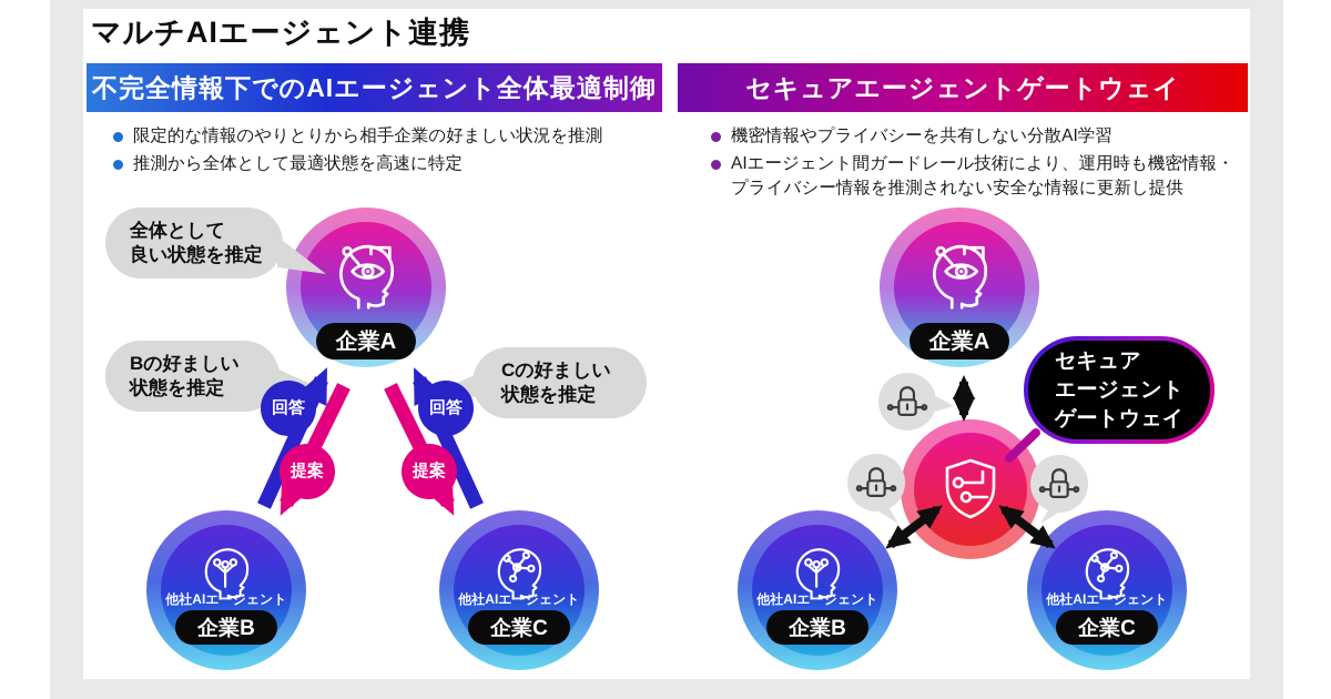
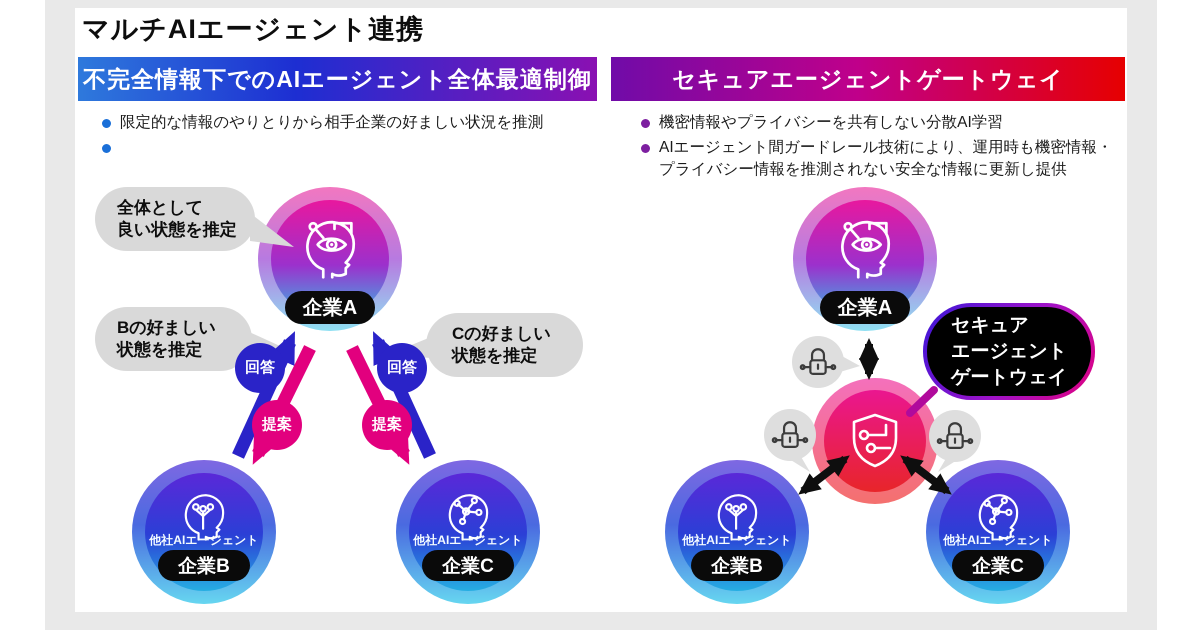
  マルチAIエージェント連携
  不完全情報下でのAIエージェント全体最適制御
  セキュアエージェントゲートウェイ
  限定的な情報のやりとりから相手企業の好ましい状況を推測
- 推測から全体として最適状態を高速に特定
  機密情報やプライバシーを共有しない分散AI学習
  AIエージェント間ガードレール技術により、運用時も機密情報・
  プライバシー情報を推測されない安全な情報に更新し提供
  企業A
  他社AIエージェント
  企業B
  他社AIエージェント
  企業C
  全体として
  良い状態を推定
  Bの好ましい
  状態を推定
  Cの好ましい
  状態を推定
  回答
  提案
  回答
  提案
  企業A
  他社AIエージェント
  企業B
  他社AIエージェント
  企業C
  セキュア
  エージェント
  ゲートウェイ
